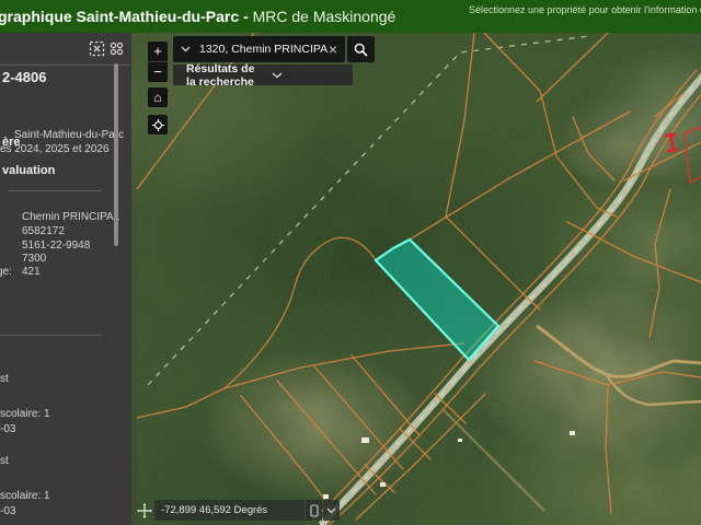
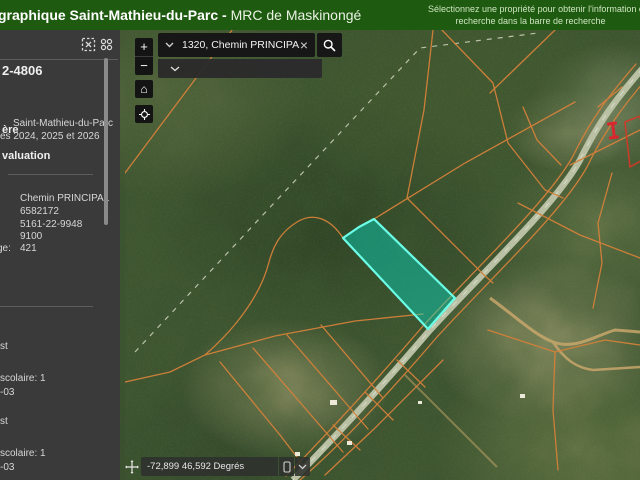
  graphique Saint-Mathieu-du-Parc - MRC de Maskinongé
  Sélectionnez une propriété pour obtenir l'information
+ recherche dans la barre de recherche
  2-4806
  ère
  Saint-Mathieu-du-Pac
  es 2024, 2025 et 2026
  valuation
  Chemin PRINCIPA
  6582172
  5161-22-9948
- 7300
+ 9100
  421
  st
  scolaire: 1
  -03
  st
  scolaire: 1
  -03
  +
  −
  ⌂
  1320, Chemin PRINCIPA
  ×
- Résultats de la recherche
  -72,899 46,592 Degrés
